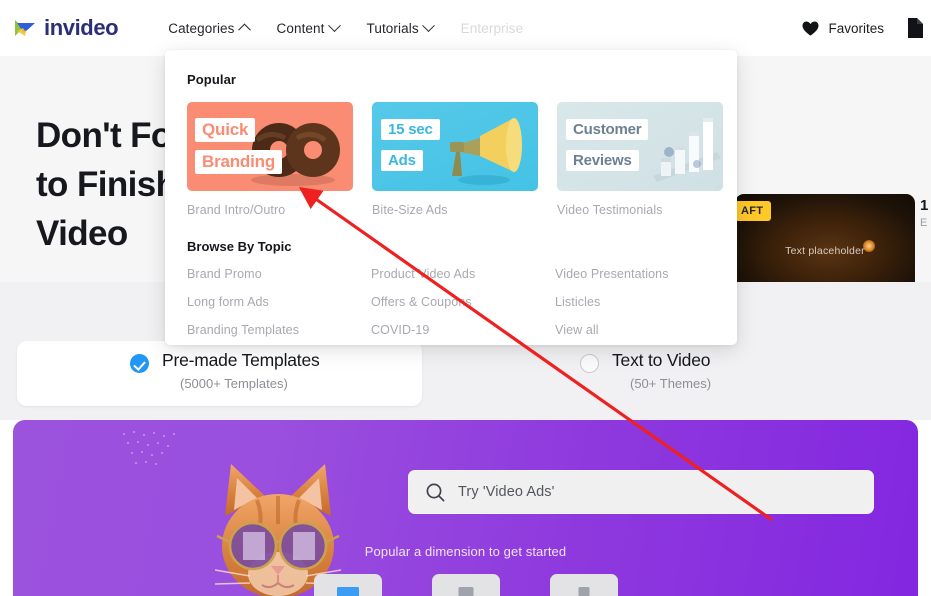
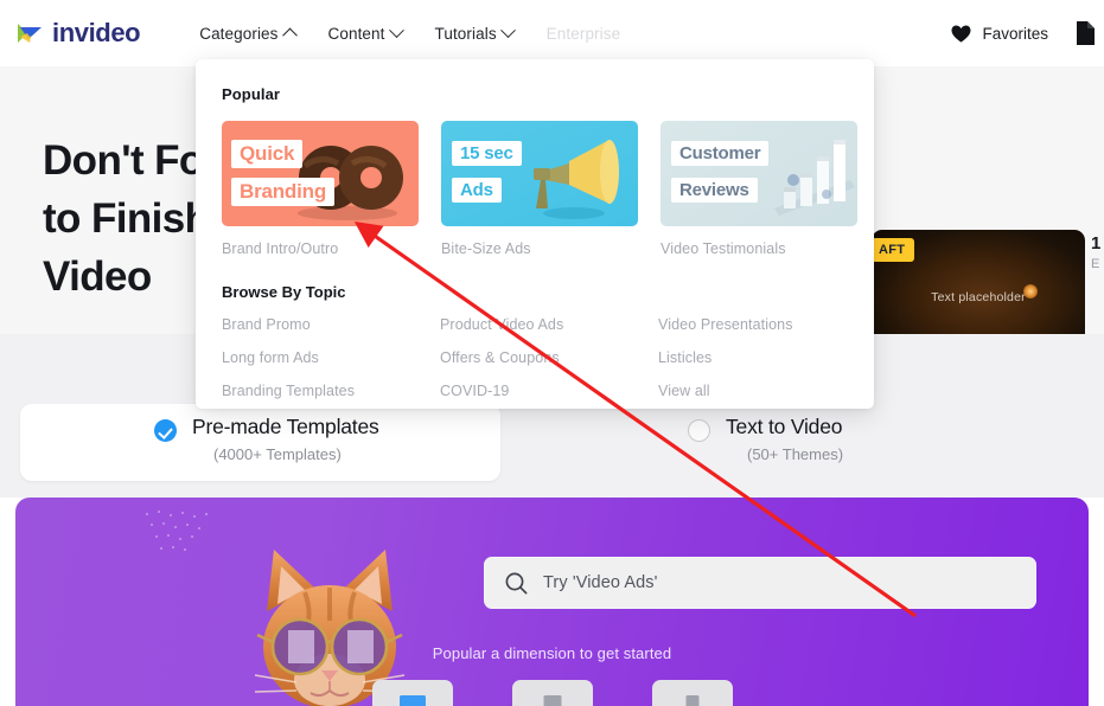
  invideo
  Categories
  Content
  Tutorials
  Enterprise
  Favorites
  Don't Fo
  to Finis
  Video
  Text placeholder
  AFT
  1
  E
  Pre-made Templates
- (5000+ Templates)
+ (4000+ Templates)
  Text to Video
  (50+ Themes)
  Try 'Video Ads'
  Popular a dimension to get started
  Popular
  Quick
  Branding
  Brand Intro/Outro
  15 sec
  Ads
  Bite-Size Ads
  Customer
  Reviews
  Video Testimonials
  Browse By Topic
  Brand Promo
  Productideo Ads
  Video Presentations
  Long form Ads
  Offers & Coupos
  Listicles
  Branding Templates
  COVID-19
  View all
